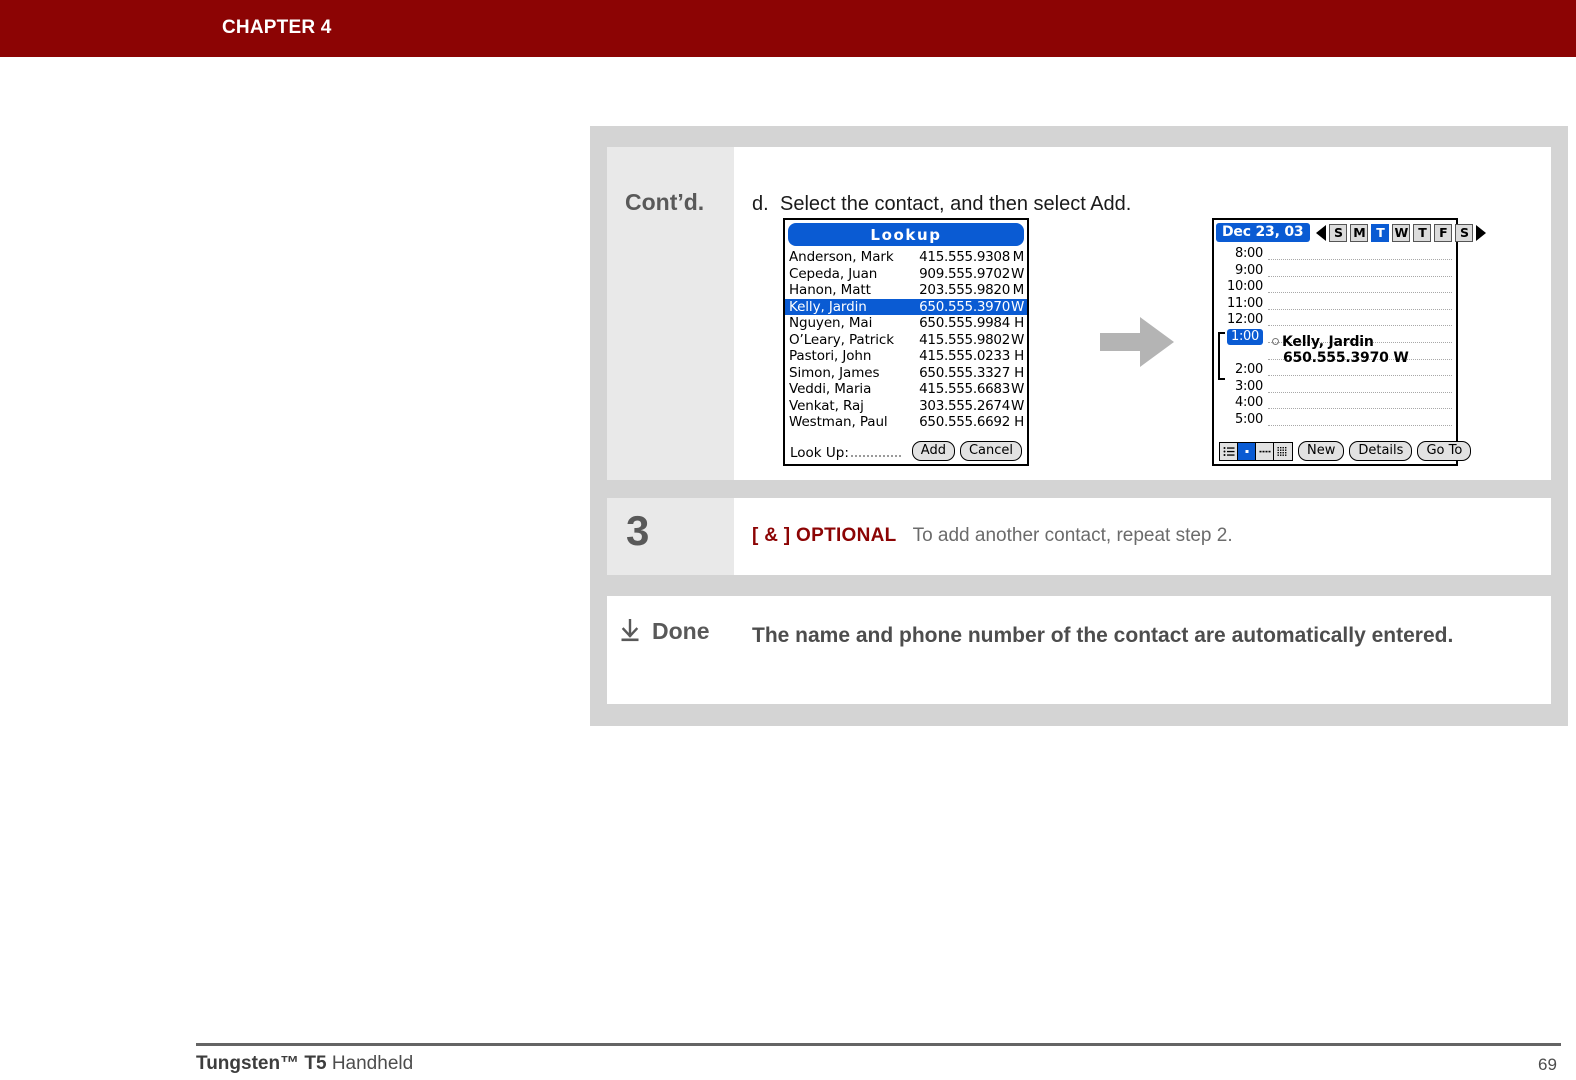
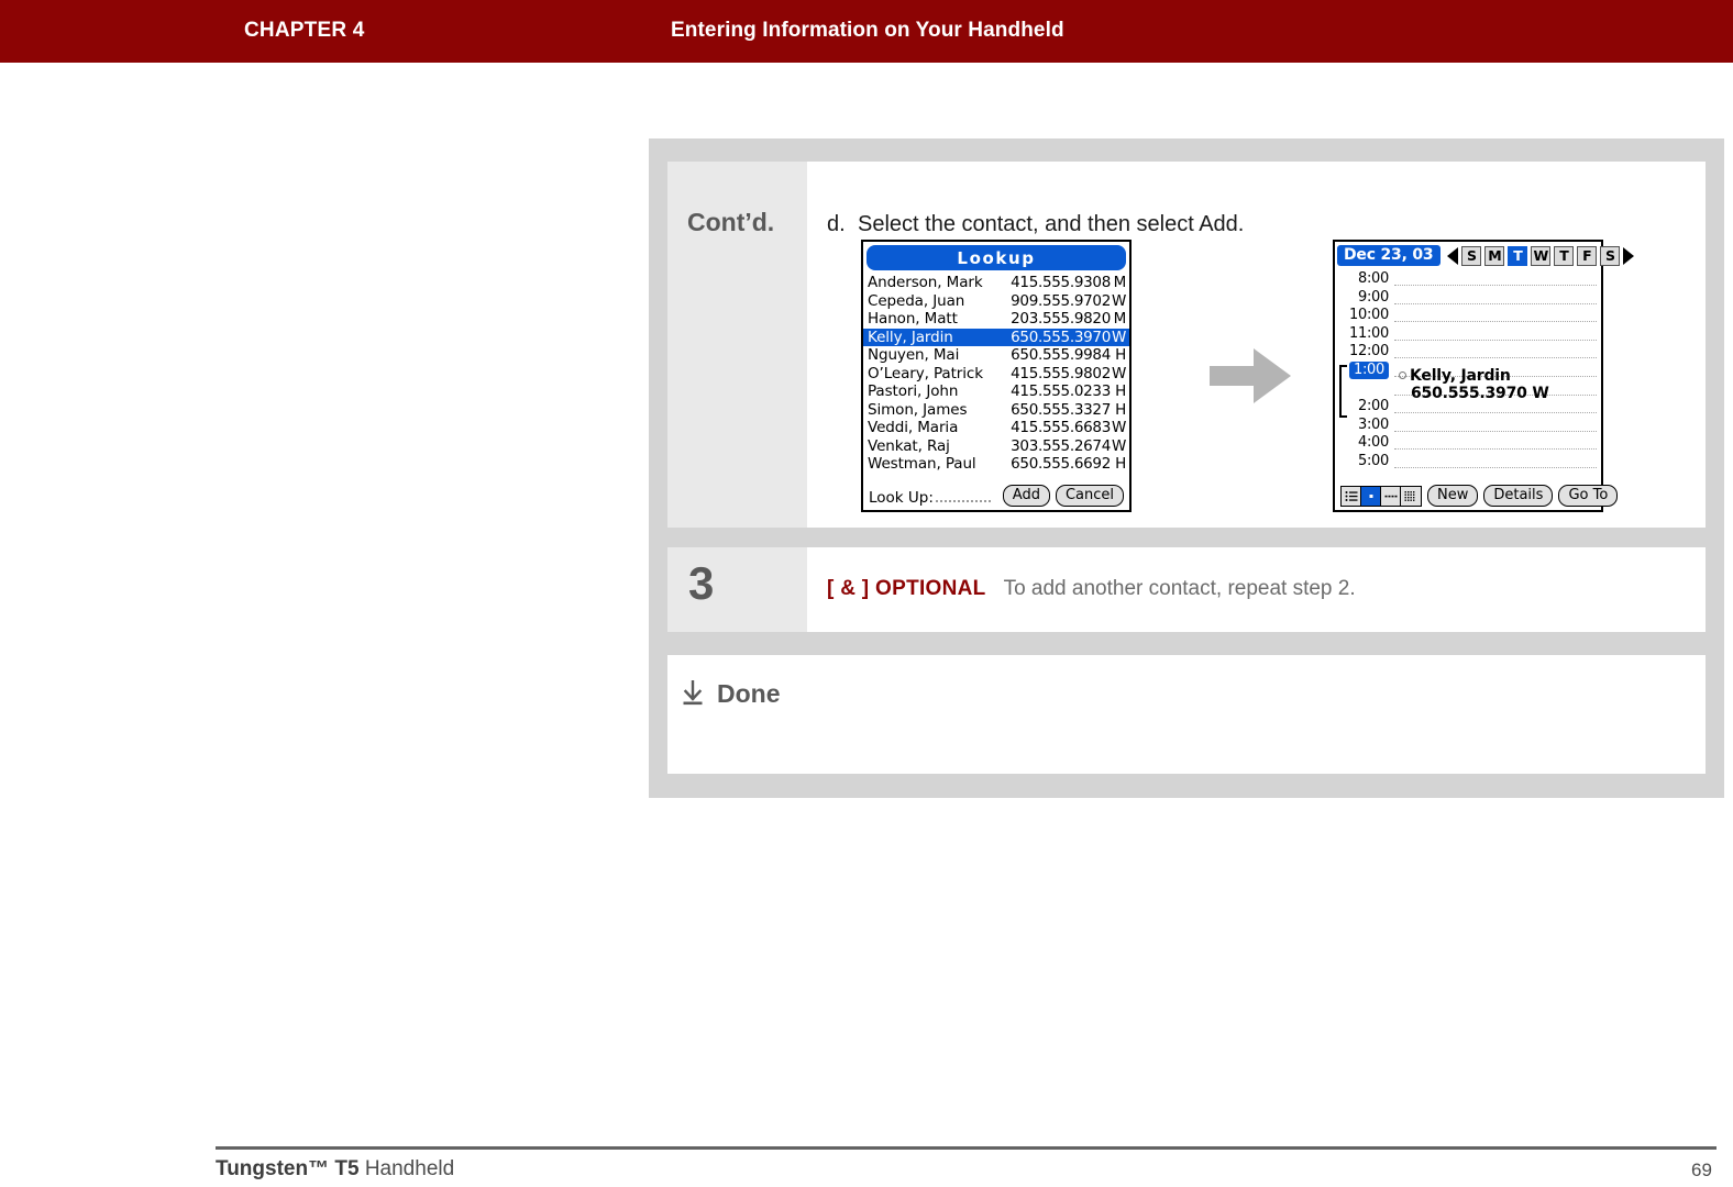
  CHAPTER 4
+ Entering Information on Your Handheld
  Cont’d.
  d. Select the contact, and then select Add.
  3
  [ & ] OPTIONAL To add another contact, repeat step 2.
  Done
- The name and phone number of the contact are automatically entered.
  Lookup
  Anderson, Mark
  415.555.9308
  M
  Cepeda, Juan
  909.555.9702
  W
  Hanon, Matt
  203.555.9820
  M
  Kelly, Jardin
  650.555.3970
  W
  Nguyen, Mai
  650.555.9984
  H
  O’Leary, Patrick
  415.555.9802
  W
  Pastori, John
  415.555.0233
  H
  Simon, James
  650.555.3327
  H
  Veddi, Maria
  415.555.6683
  W
  Venkat, Raj
  303.555.2674
  W
  Westman, Paul
  650.555.6692
  H
  Look Up:
  Add
  Cancel
  Dec 23, 03
  S
  M
  T
  W
  T
  F
  S
  Kelly, Jardin
  650.555.3970 W
  8:00
  9:00
  10:00
  11:00
  12:00
  1:00
  2:00
  3:00
  4:00
  5:00
  New
  Details
  Go To
  Tungsten™ T5 Handheld
  69
